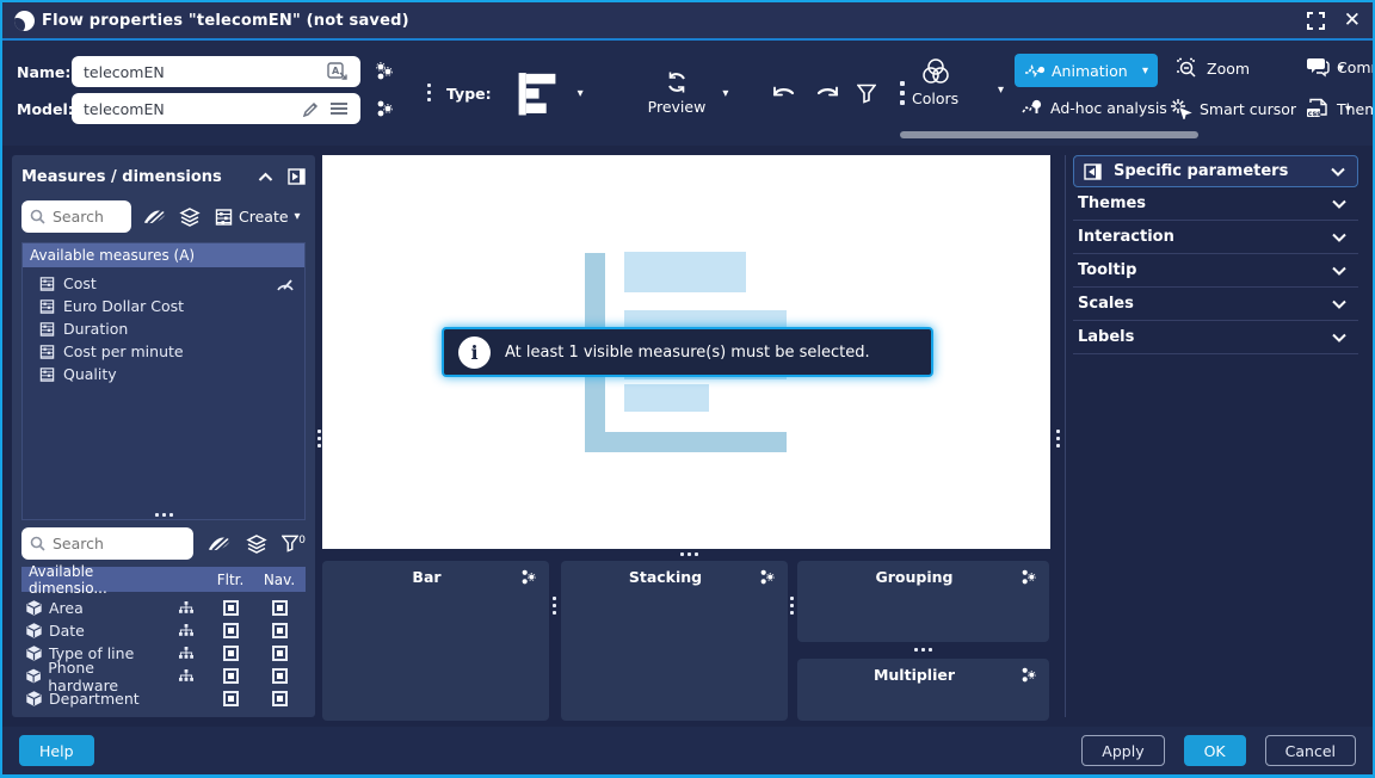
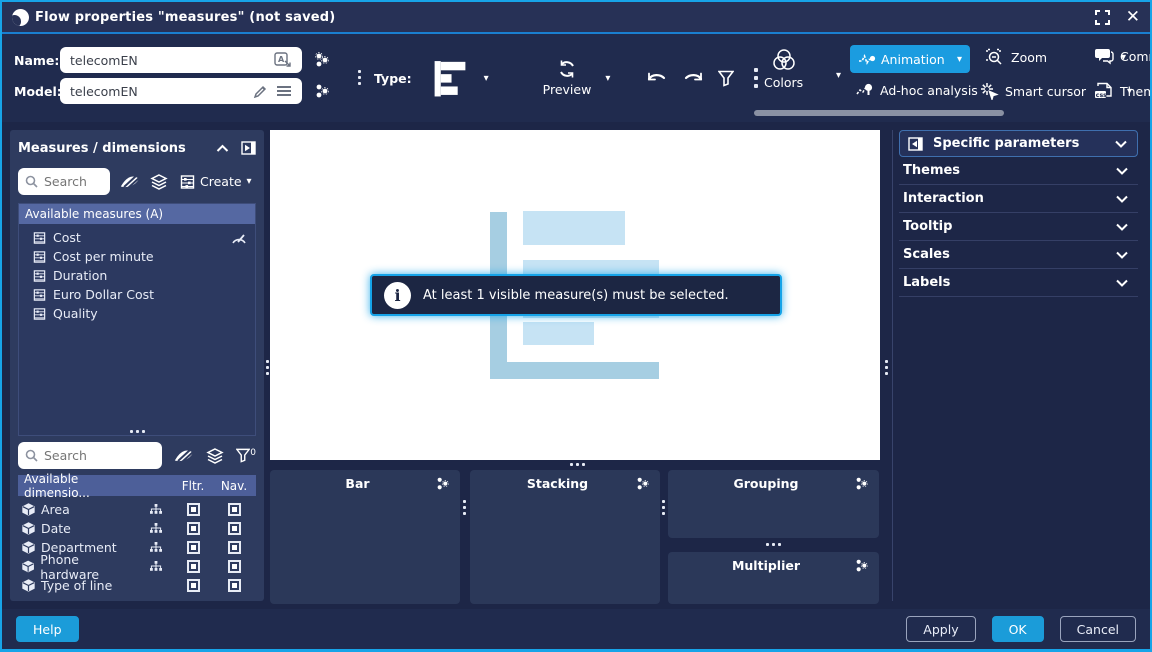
- Flow properties "telecomEN" (not saved)
+ Flow properties "measures" (not saved)
  ✕
  Name:
  telecomEN
  A
  Model
  telecomEN
  Type:
  ▾
  Preview
  ▾
  Colors
  ▾
  Animation
  ▾
  Ad-hoc analysis
  Zoom
  ▾
  Smart cursor
  ▾
  Measures / dimensions
  Search
  Create
  ▾
  Available measures (A)
  Cost
- Euro Dollar Cost
+ Cost per minute
  Duration
- Cost per minute
+ Euro Dollar Cost
  Quality
  Search
  0
  Available dimensio...
  Fltr.
  Nav.
  Area
  Date
- Type of line
+ Department
  Phone hardware
- Department
+ Type of line
  i
  At least 1 visible measure(s) must be selected.
  Bar
  Stacking
  Grouping
  Multiplier
  Specific parameters
  Themes
  Interaction
  Tooltip
  Scales
  Labels
  Help
  Apply
  OK
  Cancel
